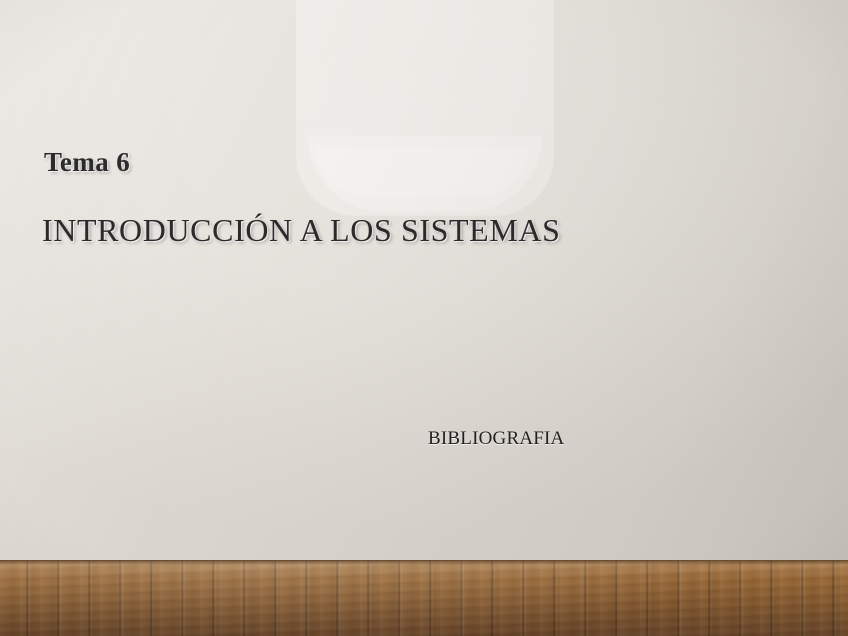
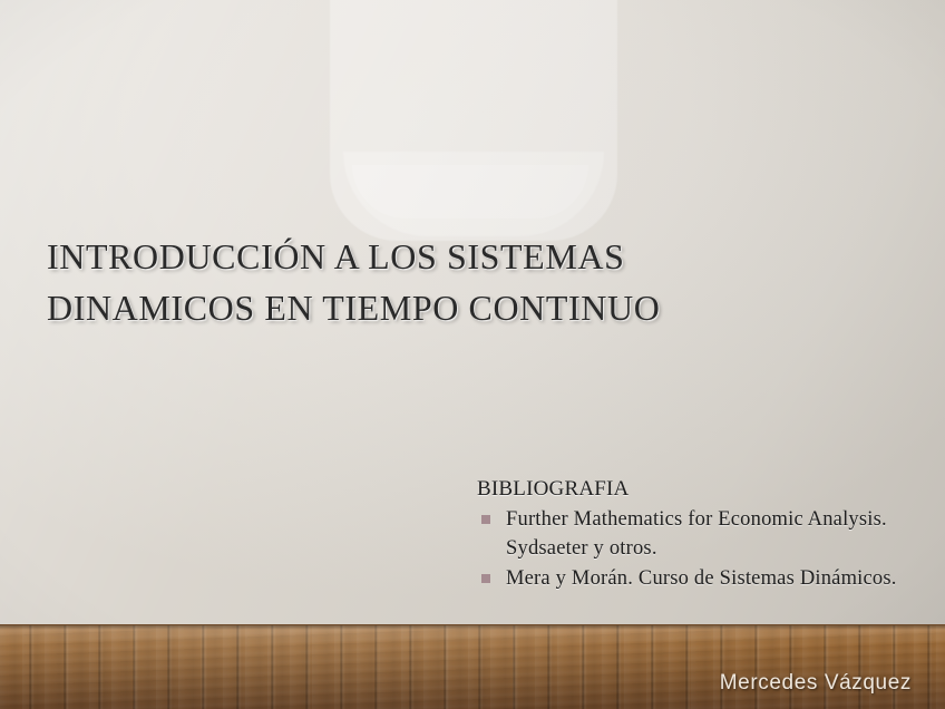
- Tema 6
  INTRODUCCIÓN A LOS SISTEMAS
+ DINAMICOS EN TIEMPO CONTINUO
  BIBLIOGRAFIA
+ Further Mathematics for Economic Analysis. Sydsaeter y otros.
+ Mera y Morán. Curso de Sistemas Dinámicos.
+ Mercedes Vázquez
